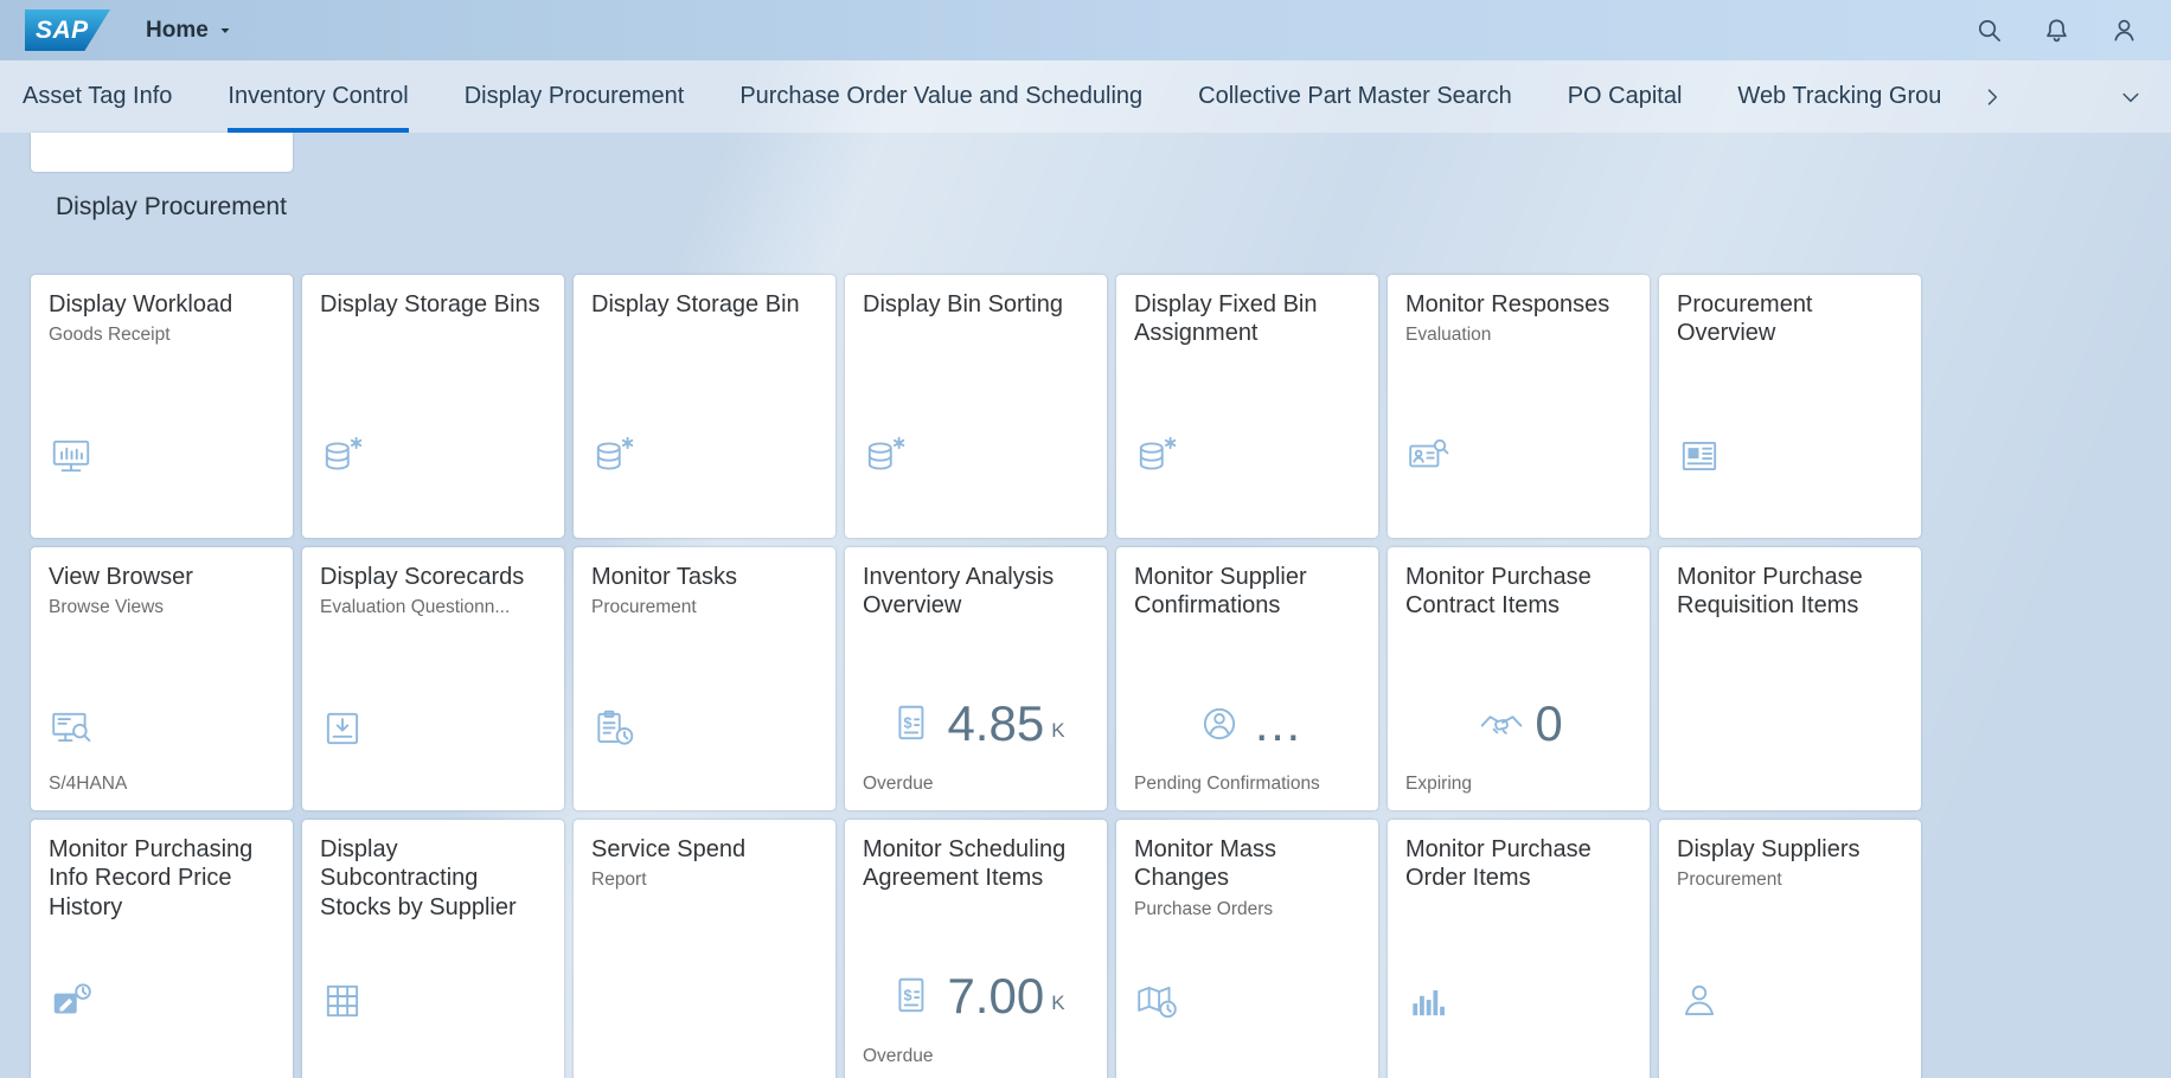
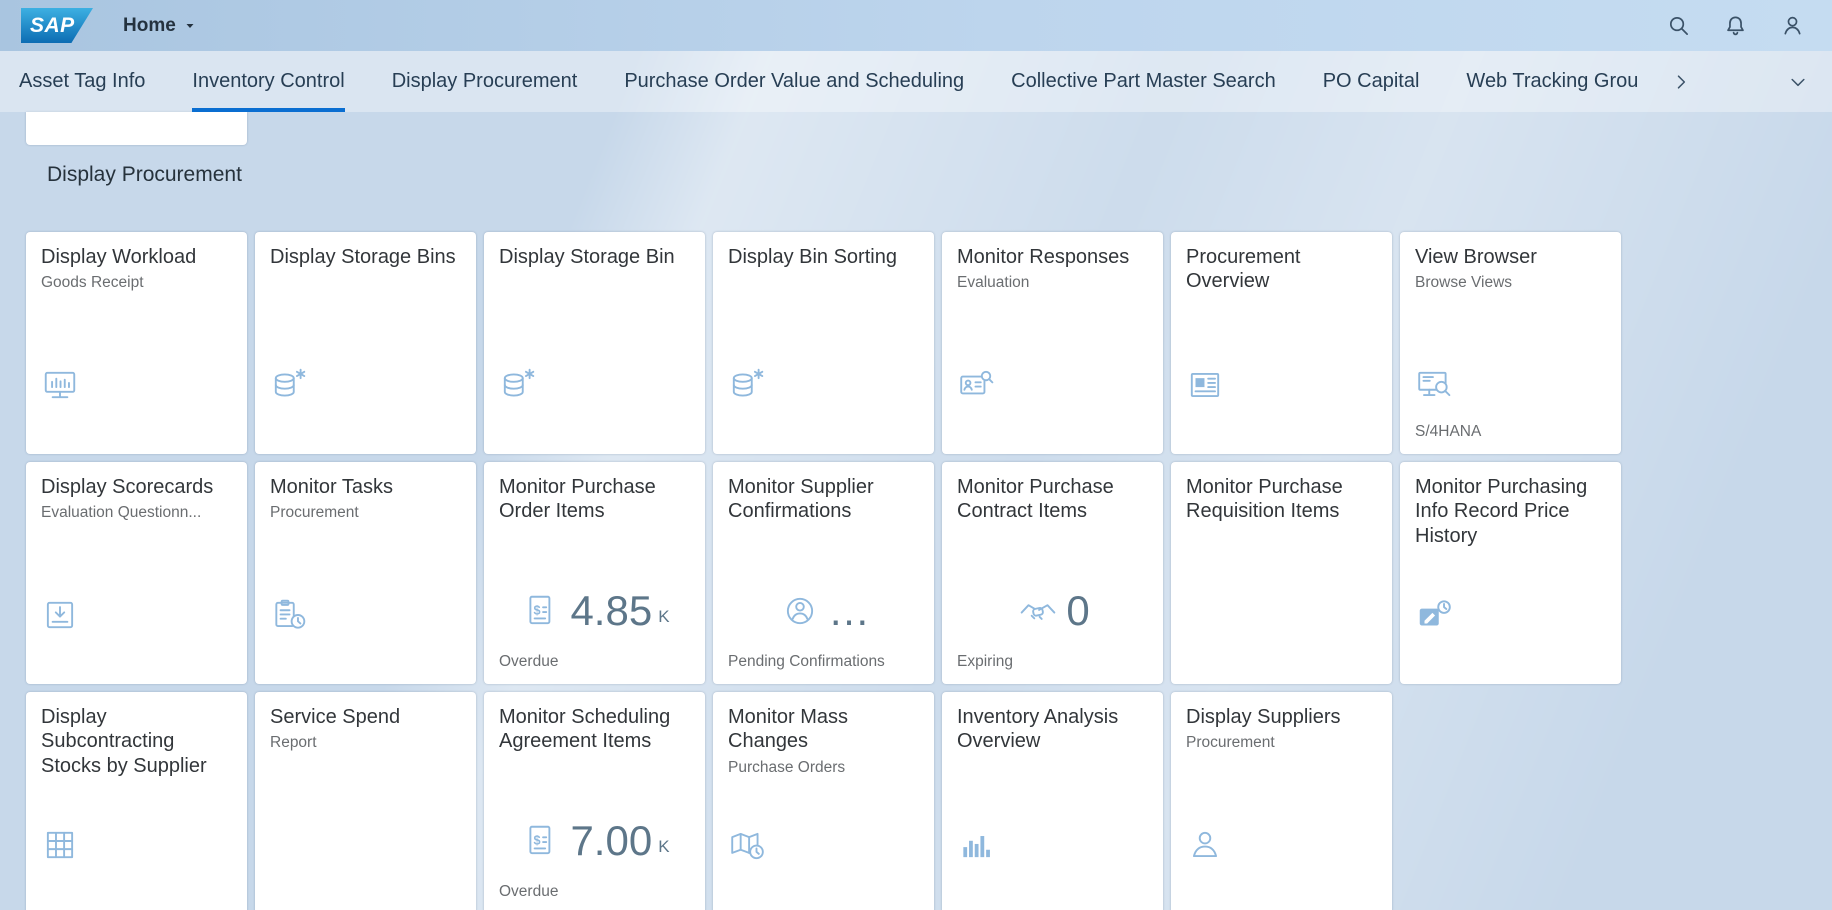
  SAP
  Home
  Asset Tag Info
  Inventory Control
  Display Procurement
  Purchase Order Value and Scheduling
  Collective Part Master Search
  PO Capital
  Web Tracking Grou
  Display Procurement
  Display Workload
  Goods Receipt
  Display Storage Bins
  Display Storage Bin
  Display Bin Sorting
- Display Fixed Bin Assignment
  Monitor Responses
  Evaluation
  Procurement Overview
  View Browser
  Browse Views
  S/4HANA
  Display Scorecards
  Evaluation Questionn...
  Monitor Tasks
  Procurement
- Inventory Analysis Overview
+ Monitor Purchase Order Items
  $
  4.85
  K
  Overdue
  Monitor Supplier Confirmations
  …
  Pending Confirmations
  Monitor Purchase Contract Items
  0
  Expiring
  Monitor Purchase Requisition Items
  Monitor Purchasing Info Record Price History
  Display Subcontracting Stocks by Supplier
  Service Spend
  Report
  Monitor Scheduling Agreement Items
  $
  7.00
  K
  Overdue
  Monitor Mass Changes
  Purchase Orders
- Monitor Purchase Order Items
+ Inventory Analysis Overview
  Display Suppliers
  Procurement
